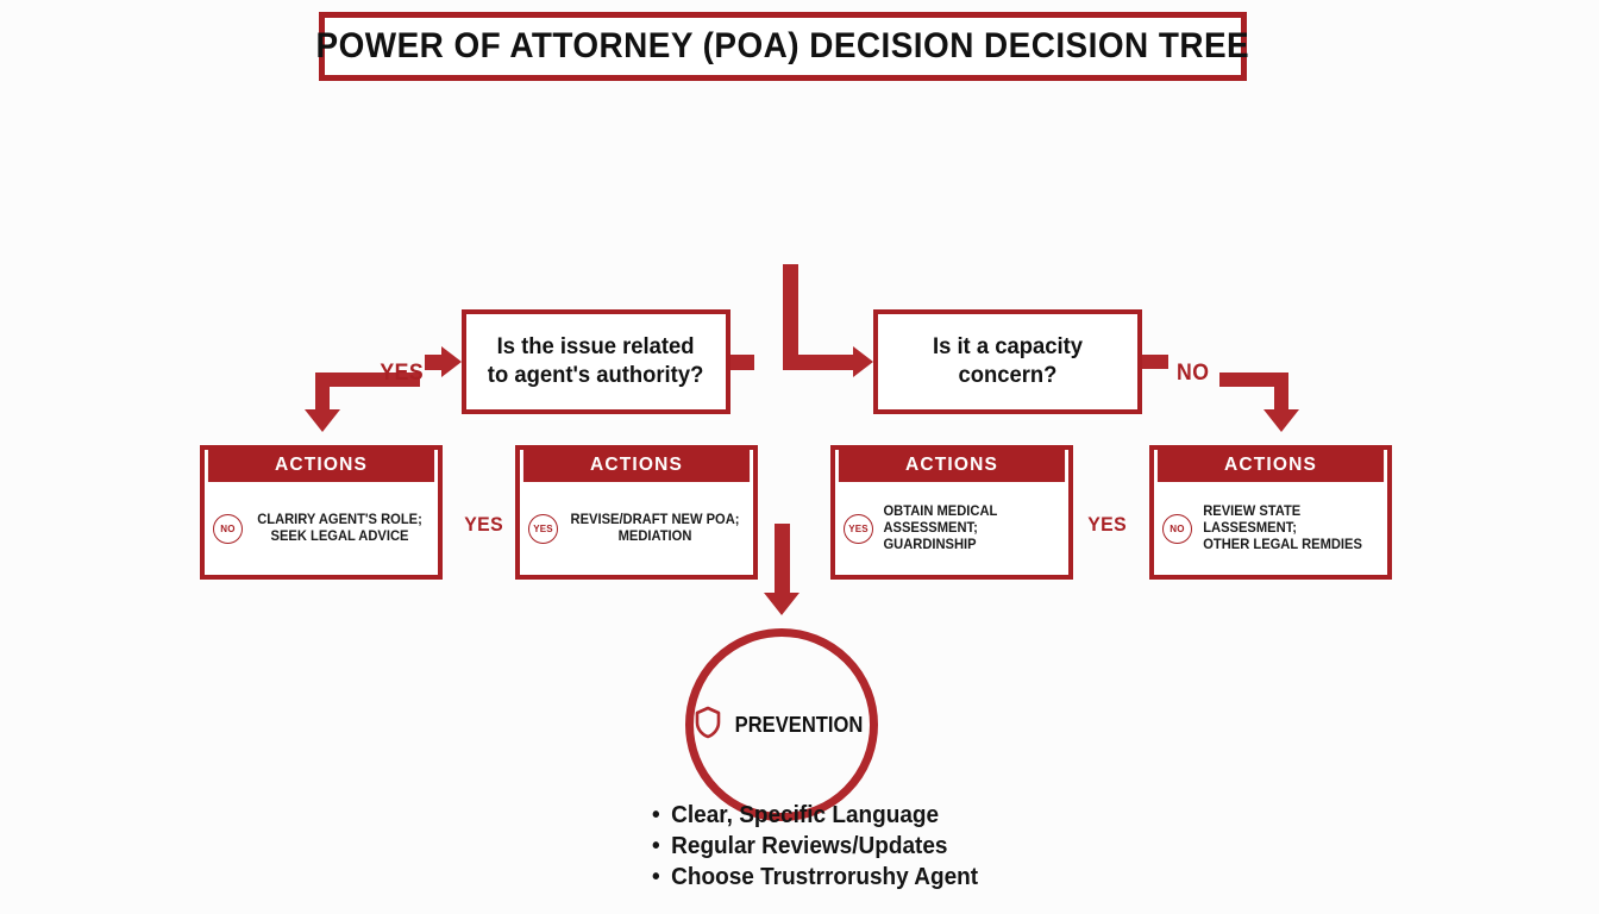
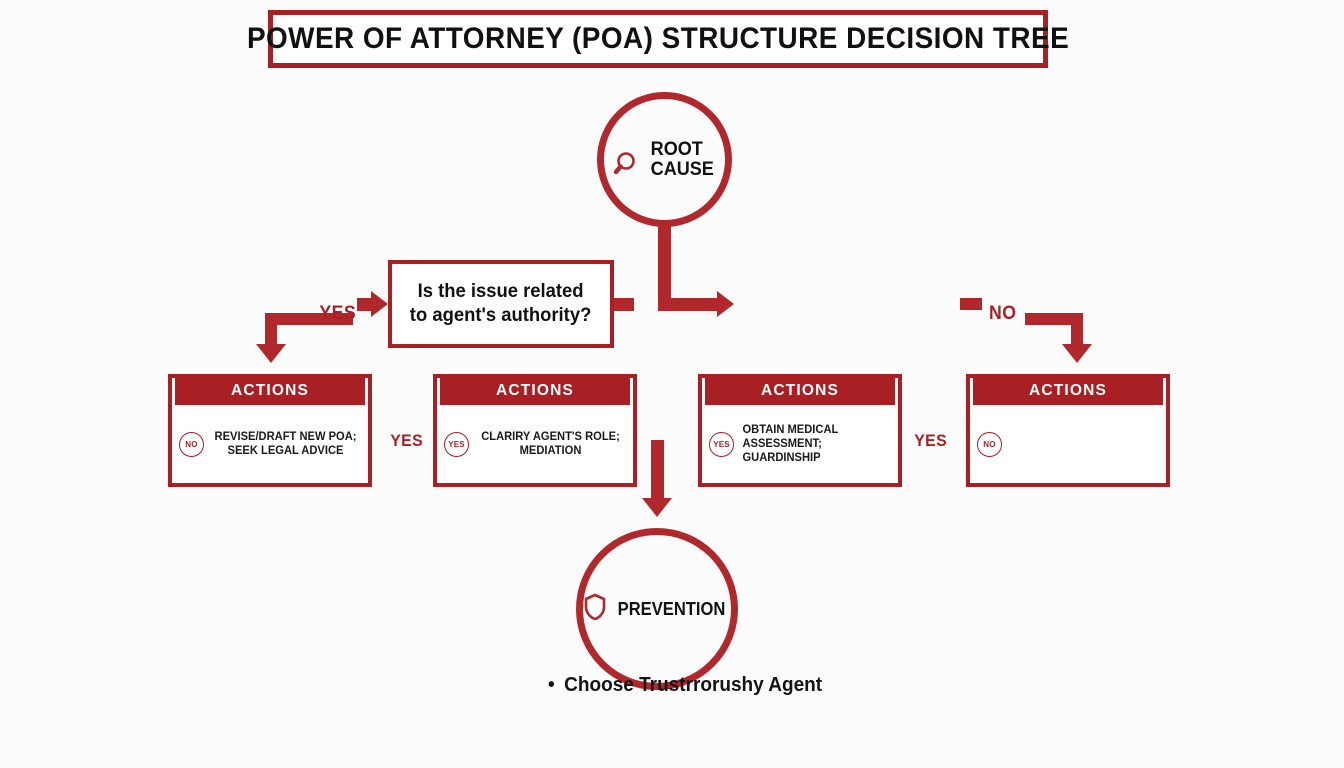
- POWER OF ATTORNEY (POA) DECISION DECISION TREE
+ POWER OF ATTORNEY (POA) STRUCTURE DECISION TREE
  YES
  NO
  YES
  YES
+ ROOT
+ CAUSE
  Is the issue related
  to agent's authority?
- Is it a capacity
- concern?
  ACTIONS
  NO
- CLARIRY AGENT'S ROLE;
+ REVISE/DRAFT NEW POA;
  SEEK LEGAL ADVICE
  ACTIONS
  YES
- REVISE/DRAFT NEW POA;
+ CLARIRY AGENT'S ROLE;
  MEDIATION
  ACTIONS
  YES
  OBTAIN MEDICAL
  ASSESSMENT;
  GUARDINSHIP
  ACTIONS
  NO
- REVIEW STATE LASSESMENT;
- OTHER LEGAL REMDIES
  PREVENTION
- Clear, Specific Language
- Regular Reviews/Updates
  Choose Trustrrorushy Agent
